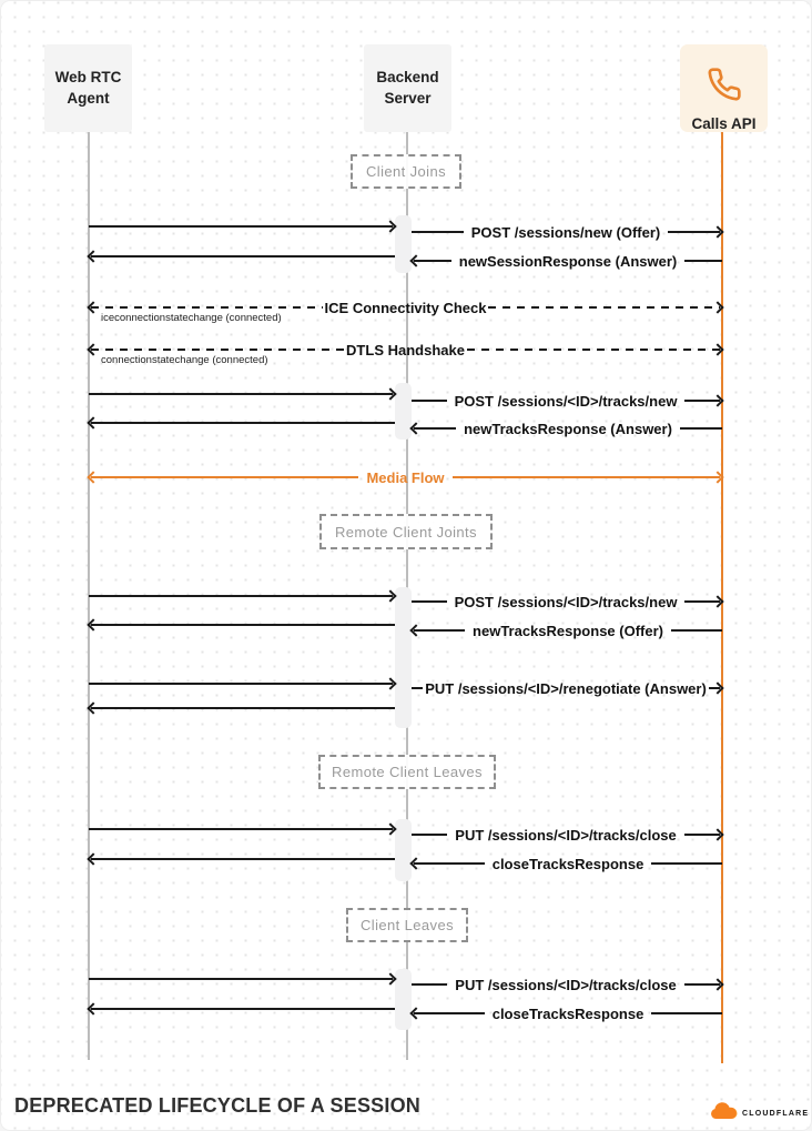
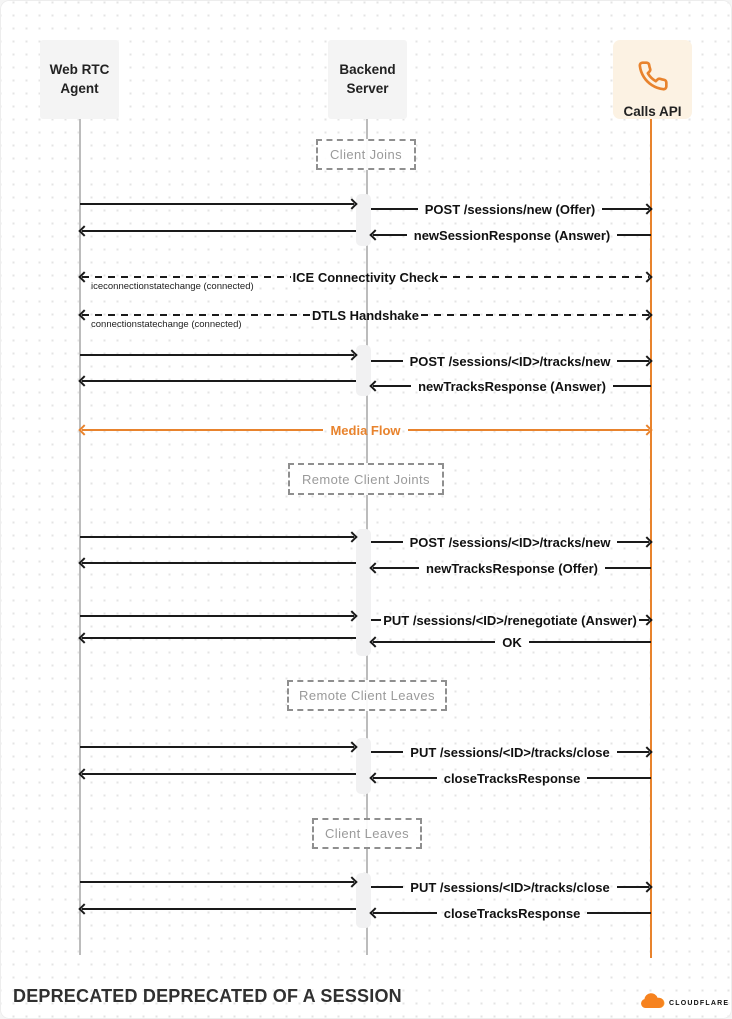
  Web RTC
  Agent
  Backend
  Server
  Calls API
  Client Joins
  Remote Client Joints
  Remote Client Leaves
  Client Leaves
  POST /sessions/new (Offer)
  newSessionResponse (Answer)
  ICE Connectivity Check
  iceconnectionstatechange (connected)
  DTLS Handshake
  connectionstatechange (connected)
  POST /sessions/<ID>/tracks/new
  newTracksResponse (Answer)
  Media Flow
  POST /sessions/<ID>/tracks/new
  newTracksResponse (Offer)
  PUT /sessions/<ID>/renegotiate (Answer)
+ OK
  PUT /sessions/<ID>/tracks/close
  closeTracksResponse
  PUT /sessions/<ID>/tracks/close
  closeTracksResponse
- DEPRECATED LIFECYCLE OF A SESSION
+ DEPRECATED DEPRECATED OF A SESSION
